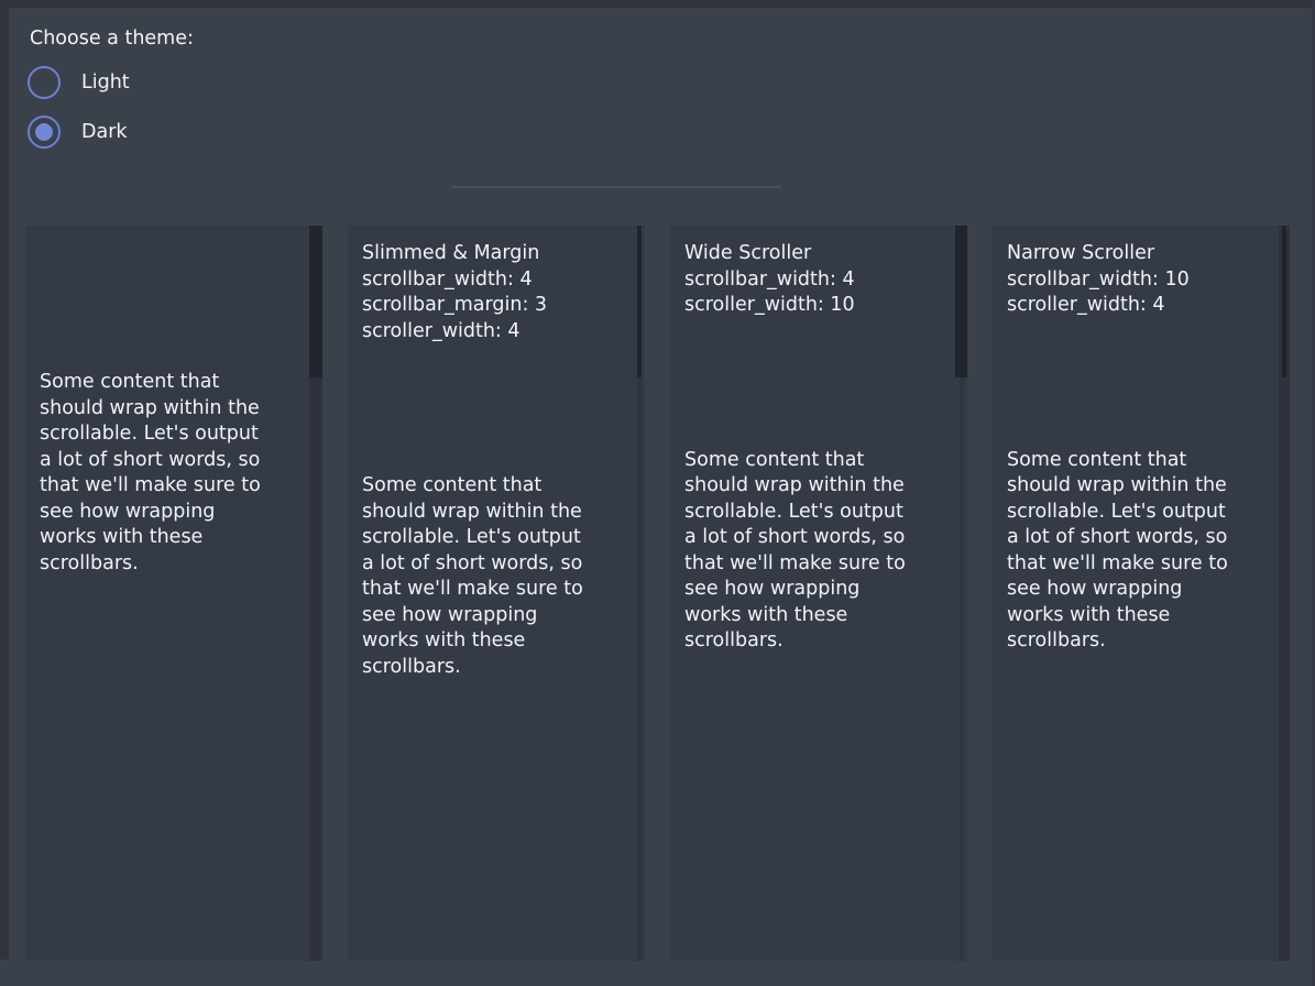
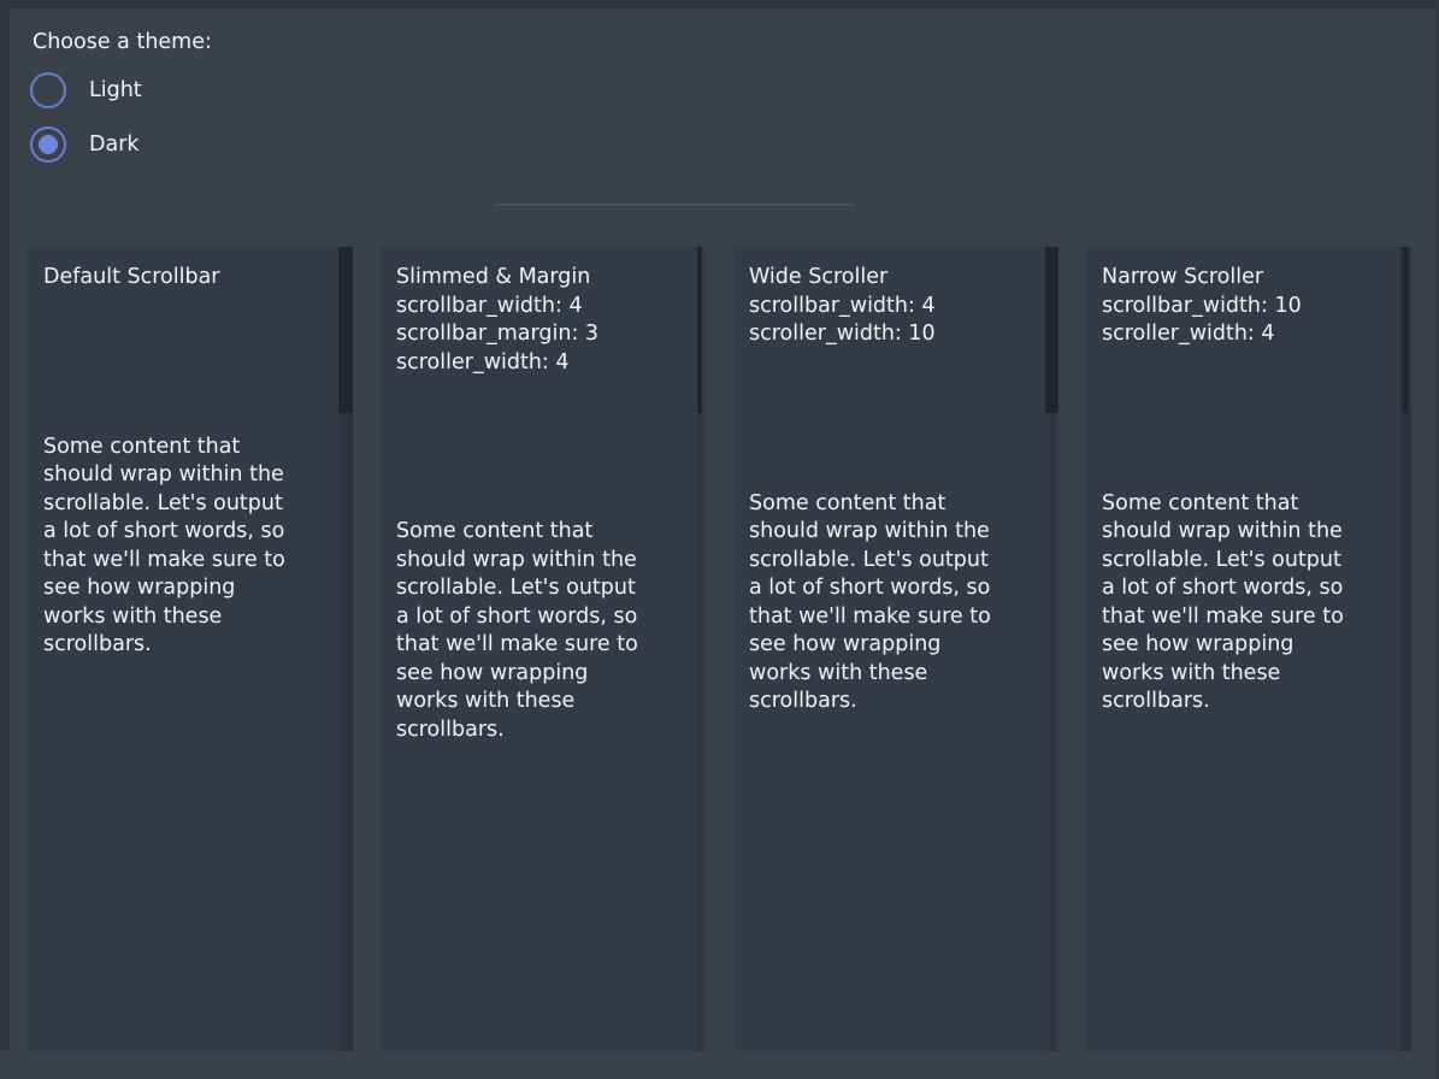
  Choose a theme:
  Light
  Dark
+ Default Scrollbar
  Some content that
  should wrap within the
  scrollable. Let's output
  a lot of short words, so
  that we'll make sure to
  see how wrapping
  works with these
  scrollbars.
  Slimmed & Margin
  scrollbar_width: 4
  scrollbar_margin: 3
  scroller_width: 4
  Some content that
  should wrap within the
  scrollable. Let's output
  a lot of short words, so
  that we'll make sure to
  see how wrapping
  works with these
  scrollbars.
  Wide Scroller
  scrollbar_width: 4
  scroller_width: 10
  Some content that
  should wrap within the
  scrollable. Let's output
  a lot of short words, so
  that we'll make sure to
  see how wrapping
  works with these
  scrollbars.
  Narrow Scroller
  scrollbar_width: 10
  scroller_width: 4
  Some content that
  should wrap within the
  scrollable. Let's output
  a lot of short words, so
  that we'll make sure to
  see how wrapping
  works with these
  scrollbars.
